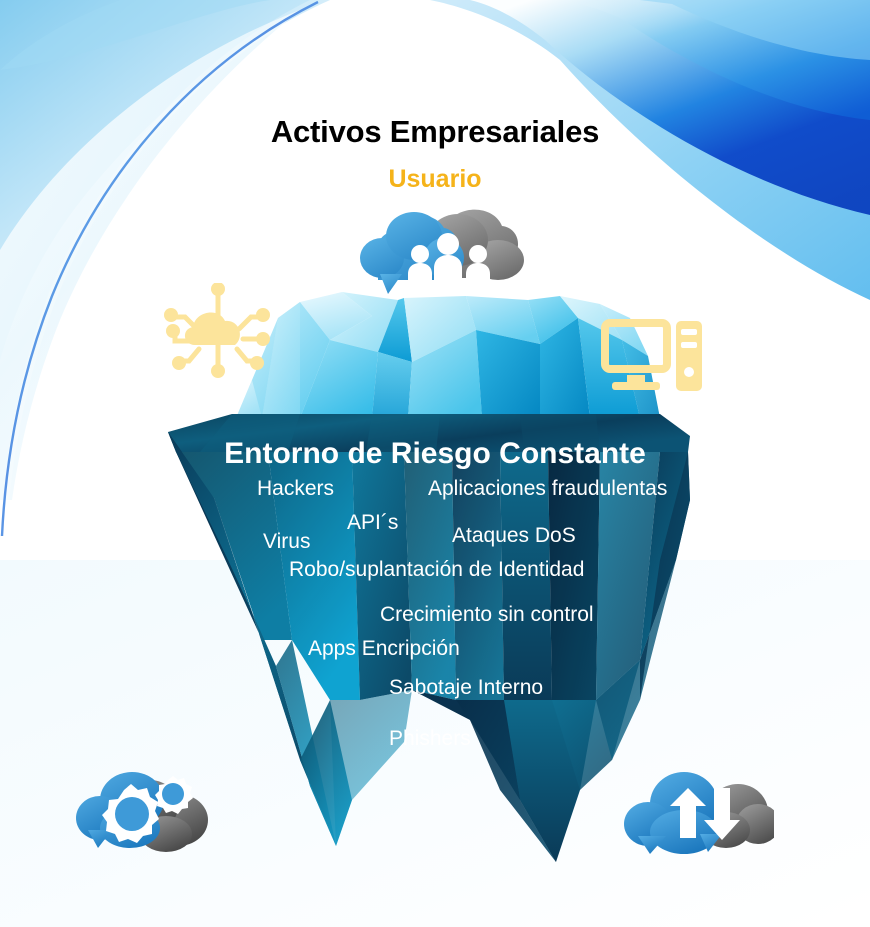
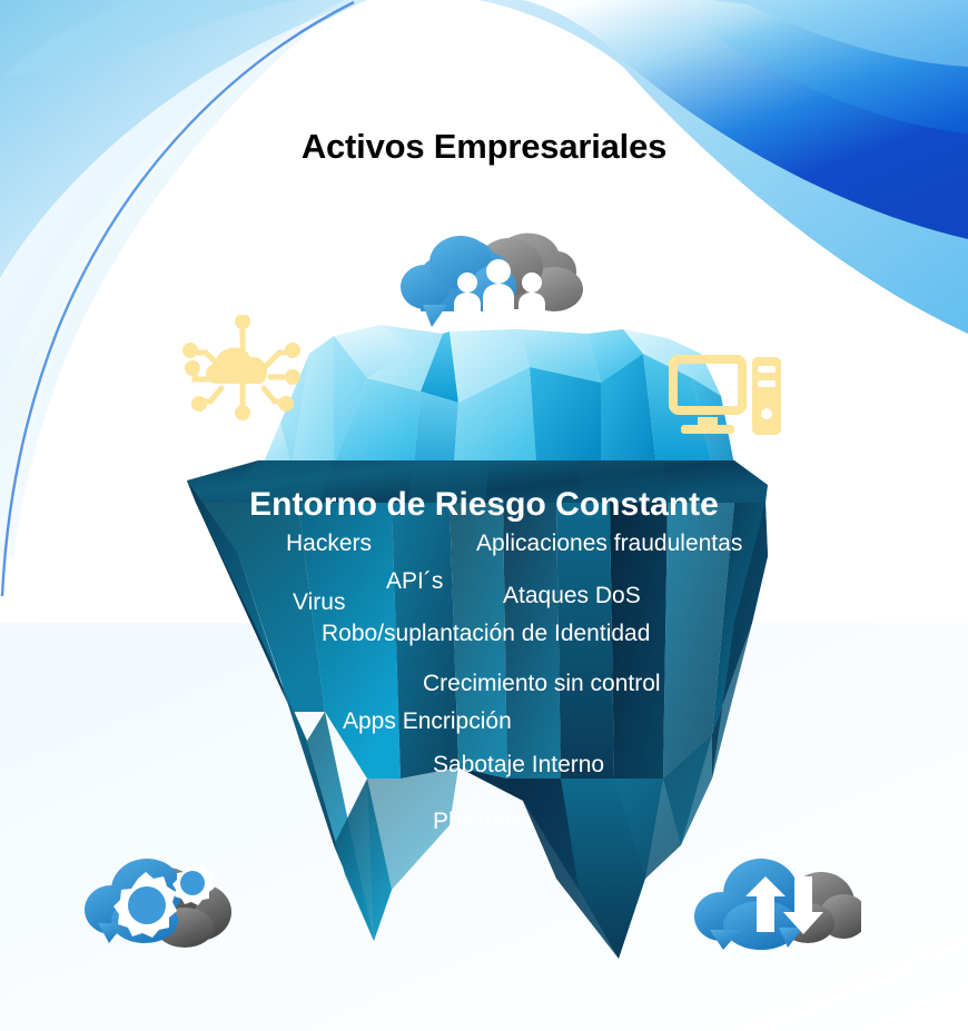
  Activos Empresariales
- Usuario
  Entorno de Riesgo Constante
  Hackers
  Aplicaciones fraudulentas
  API´s
  Ataques DoS
  Virus
  Robo/suplantación de Identidad
  Crecimiento sin control
  Apps Encripción
  Sabotaje Interno
  Phishers
